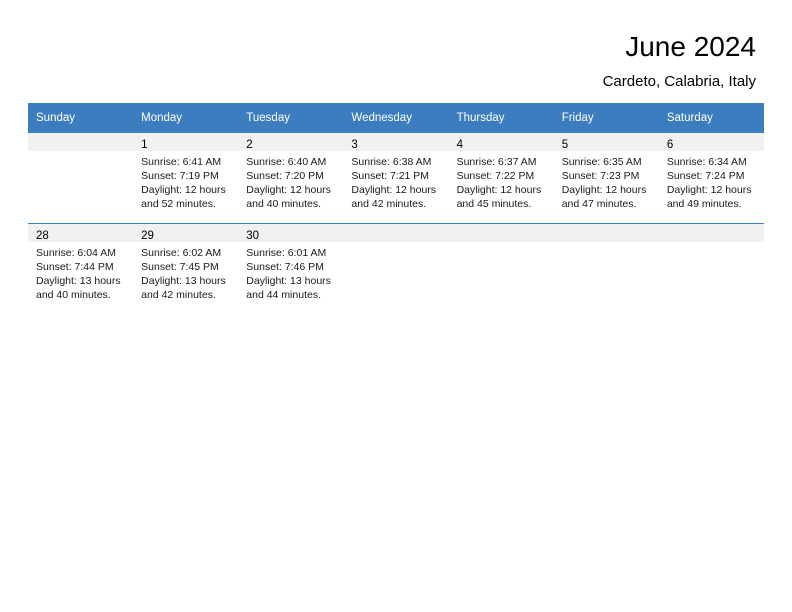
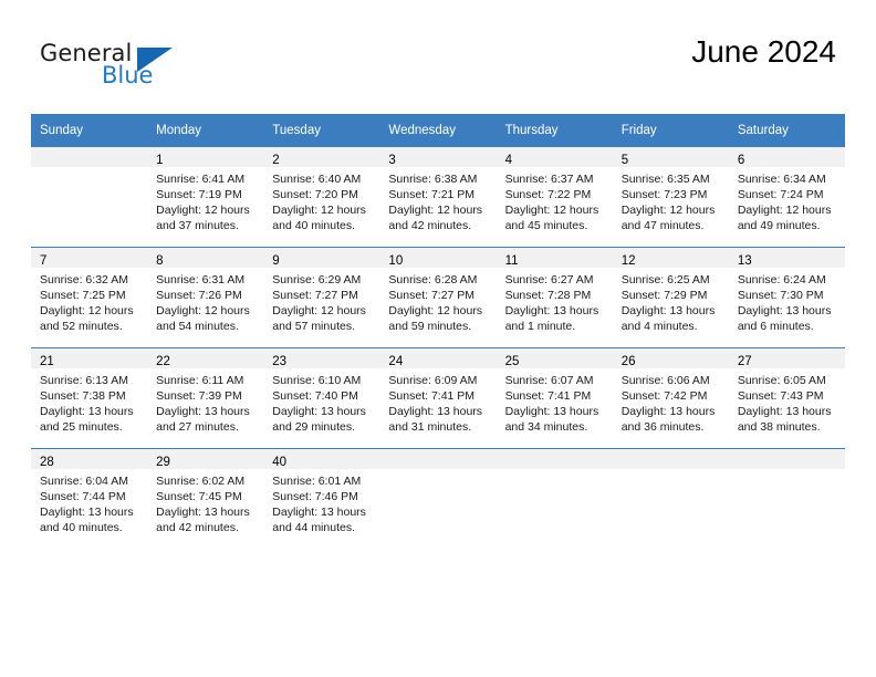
+ General
+ Blue
  June 2024
- Cardeto, Calabria, Italy
  Sunday	Monday	Tuesday	Wednesday	Thursday	Friday	Saturday
- 	1Sunrise: 6:41 AMSunset: 7:19 PMDaylight: 12 hoursand 52 minutes.	2Sunrise: 6:40 AMSunset: 7:20 PMDaylight: 12 hoursand 40 minutes.	3Sunrise: 6:38 AMSunset: 7:21 PMDaylight: 12 hoursand 42 minutes.	4Sunrise: 6:37 AMSunset: 7:22 PMDaylight: 12 hoursand 45 minutes.	5Sunrise: 6:35 AMSunset: 7:23 PMDaylight: 12 hoursand 47 minutes.	6Sunrise: 6:34 AMSunset: 7:24 PMDaylight: 12 hoursand 49 minutes.
+ 	1Sunrise: 6:41 AMSunset: 7:19 PMDaylight: 12 hoursand 37 minutes.	2Sunrise: 6:40 AMSunset: 7:20 PMDaylight: 12 hoursand 40 minutes.	3Sunrise: 6:38 AMSunset: 7:21 PMDaylight: 12 hoursand 42 minutes.	4Sunrise: 6:37 AMSunset: 7:22 PMDaylight: 12 hoursand 45 minutes.	5Sunrise: 6:35 AMSunset: 7:23 PMDaylight: 12 hoursand 47 minutes.	6Sunrise: 6:34 AMSunset: 7:24 PMDaylight: 12 hoursand 49 minutes.
+ 7Sunrise: 6:32 AMSunset: 7:25 PMDaylight: 12 hoursand 52 minutes.	8Sunrise: 6:31 AMSunset: 7:26 PMDaylight: 12 hoursand 54 minutes.	9Sunrise: 6:29 AMSunset: 7:27 PMDaylight: 12 hoursand 57 minutes.	10Sunrise: 6:28 AMSunset: 7:27 PMDaylight: 12 hoursand 59 minutes.	11Sunrise: 6:27 AMSunset: 7:28 PMDaylight: 13 hoursand 1 minute.	12Sunrise: 6:25 AMSunset: 7:29 PMDaylight: 13 hoursand 4 minutes.	13Sunrise: 6:24 AMSunset: 7:30 PMDaylight: 13 hoursand 6 minutes.
+ 21Sunrise: 6:13 AMSunset: 7:38 PMDaylight: 13 hoursand 25 minutes.	22Sunrise: 6:11 AMSunset: 7:39 PMDaylight: 13 hoursand 27 minutes.	23Sunrise: 6:10 AMSunset: 7:40 PMDaylight: 13 hoursand 29 minutes.	24Sunrise: 6:09 AMSunset: 7:41 PMDaylight: 13 hoursand 31 minutes.	25Sunrise: 6:07 AMSunset: 7:41 PMDaylight: 13 hoursand 34 minutes.	26Sunrise: 6:06 AMSunset: 7:42 PMDaylight: 13 hoursand 36 minutes.	27Sunrise: 6:05 AMSunset: 7:43 PMDaylight: 13 hoursand 38 minutes.
- 28Sunrise: 6:04 AMSunset: 7:44 PMDaylight: 13 hoursand 40 minutes.	29Sunrise: 6:02 AMSunset: 7:45 PMDaylight: 13 hoursand 42 minutes.	30Sunrise: 6:01 AMSunset: 7:46 PMDaylight: 13 hoursand 44 minutes.
+ 28Sunrise: 6:04 AMSunset: 7:44 PMDaylight: 13 hoursand 40 minutes.	29Sunrise: 6:02 AMSunset: 7:45 PMDaylight: 13 hoursand 42 minutes.	40Sunrise: 6:01 AMSunset: 7:46 PMDaylight: 13 hoursand 44 minutes.
